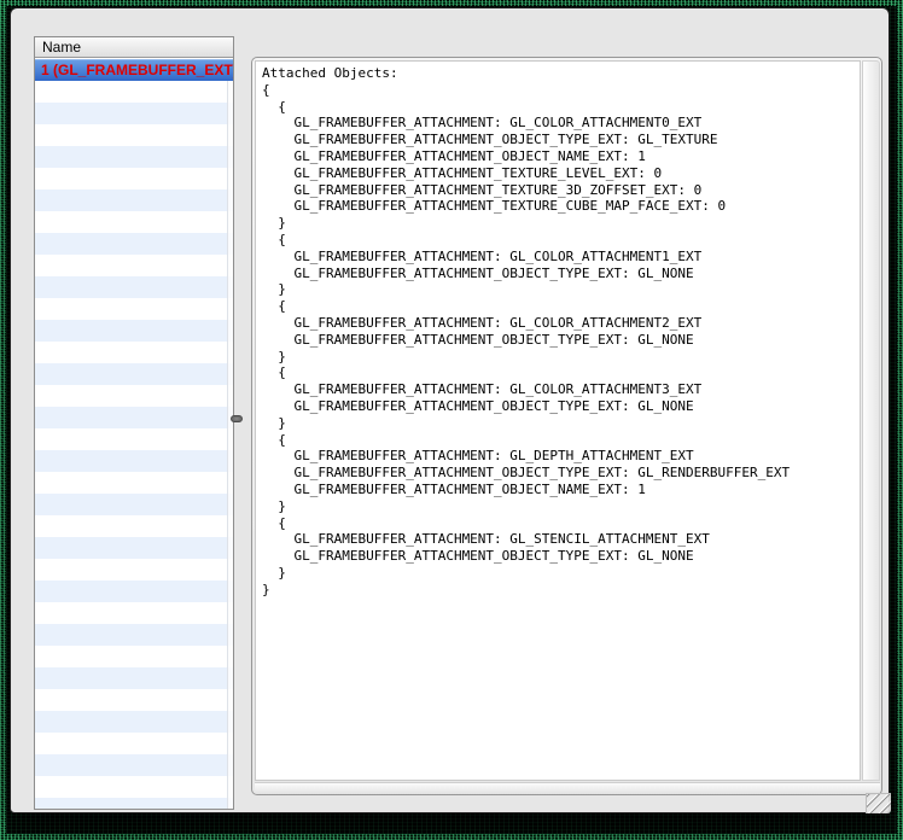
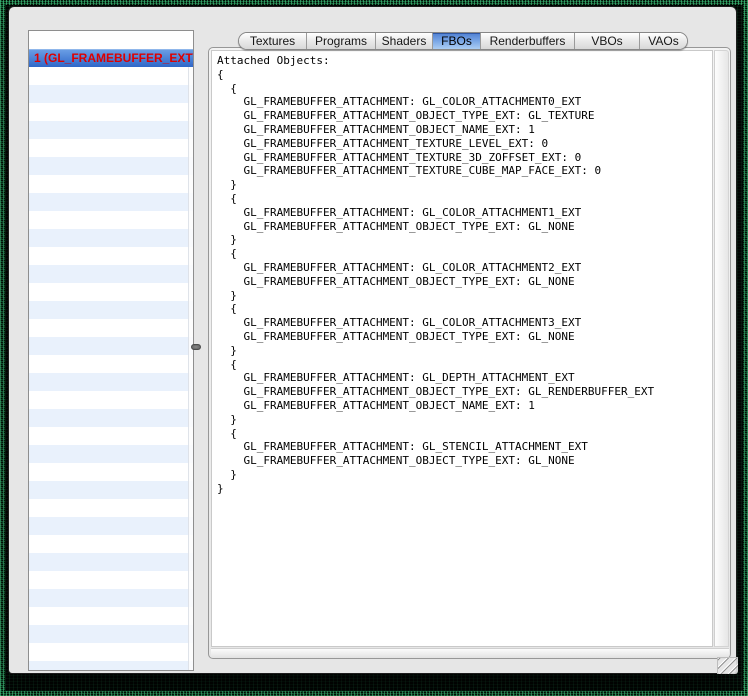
- Name
  1 (GL_FRAMEBUFFER_EXT
+ Textures
+ Programs
+ Shaders
+ FBOs
+ Renderbuffers
+ VBOs
+ VAOs
  Attached Objects:
  {
  {
  GL_FRAMEBUFFER_ATTACHMENT: GL_COLOR_ATTACHMENT0_EXT
  GL_FRAMEBUFFER_ATTACHMENT_OBJECT_TYPE_EXT: GL_TEXTURE
  GL_FRAMEBUFFER_ATTACHMENT_OBJECT_NAME_EXT: 1
  GL_FRAMEBUFFER_ATTACHMENT_TEXTURE_LEVEL_EXT: 0
  GL_FRAMEBUFFER_ATTACHMENT_TEXTURE_3D_ZOFFSET_EXT: 0
  GL_FRAMEBUFFER_ATTACHMENT_TEXTURE_CUBE_MAP_FACE_EXT: 0
  }
  {
  GL_FRAMEBUFFER_ATTACHMENT: GL_COLOR_ATTACHMENT1_EXT
  GL_FRAMEBUFFER_ATTACHMENT_OBJECT_TYPE_EXT: GL_NONE
  }
  {
  GL_FRAMEBUFFER_ATTACHMENT: GL_COLOR_ATTACHMENT2_EXT
  GL_FRAMEBUFFER_ATTACHMENT_OBJECT_TYPE_EXT: GL_NONE
  }
  {
  GL_FRAMEBUFFER_ATTACHMENT: GL_COLOR_ATTACHMENT3_EXT
  GL_FRAMEBUFFER_ATTACHMENT_OBJECT_TYPE_EXT: GL_NONE
  }
  {
  GL_FRAMEBUFFER_ATTACHMENT: GL_DEPTH_ATTACHMENT_EXT
  GL_FRAMEBUFFER_ATTACHMENT_OBJECT_TYPE_EXT: GL_RENDERBUFFER_EXT
  GL_FRAMEBUFFER_ATTACHMENT_OBJECT_NAME_EXT: 1
  }
  {
  GL_FRAMEBUFFER_ATTACHMENT: GL_STENCIL_ATTACHMENT_EXT
  GL_FRAMEBUFFER_ATTACHMENT_OBJECT_TYPE_EXT: GL_NONE
  }
  }
